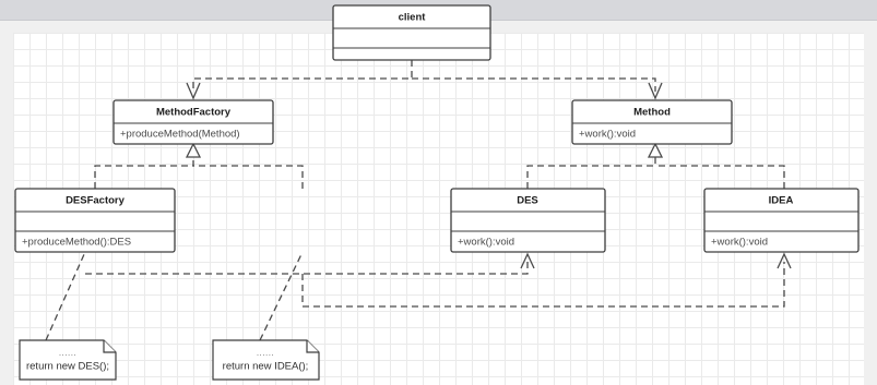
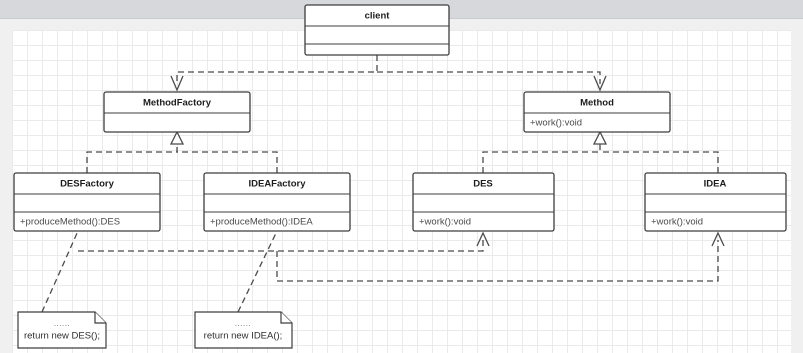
  client
  MethodFactory
- +produceMethod(Method)
  Method
  +work():void
  DESFactory
  +produceMethod():DES
+ IDEAFactory
+ +produceMethod():IDEA
  DES
  +work():void
  IDEA
  +work():void
  ......
  return new DES();
  ......
  return new IDEA();
